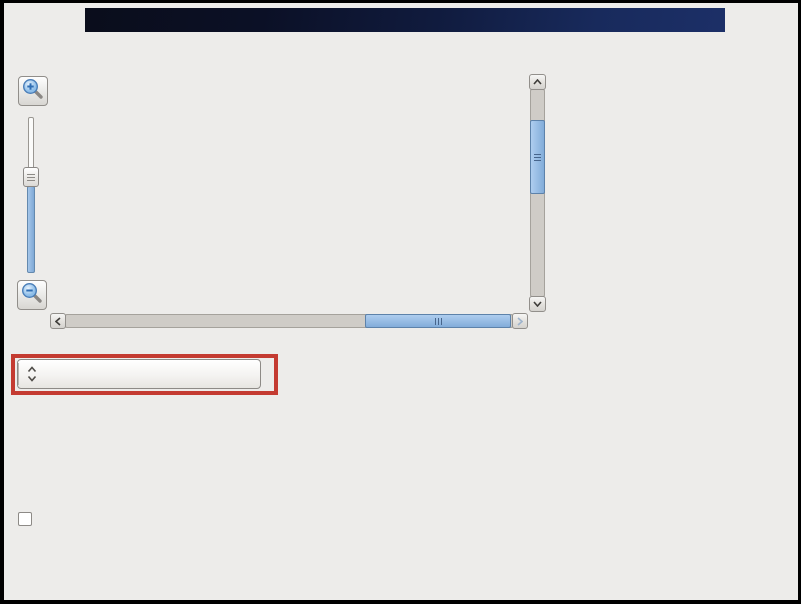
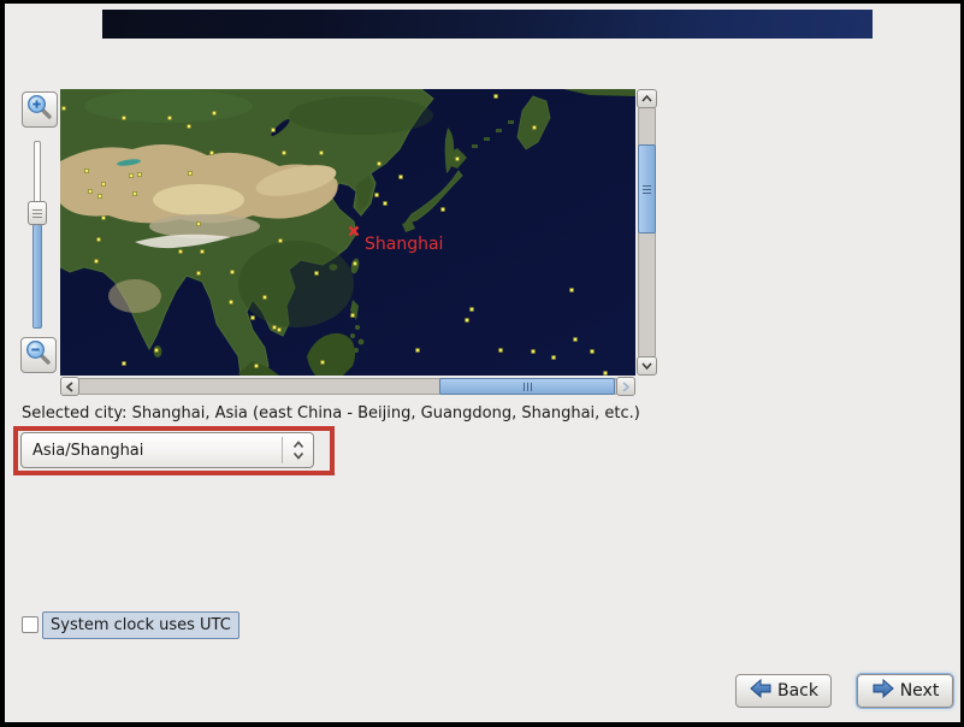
+ Shanghai
+ Selected city: Shanghai, Asia (east China - Beijing, Guangdong, Shanghai, etc.)
+ Asia/Shanghai
+ System clock uses UTC
+ Back
+ Next
